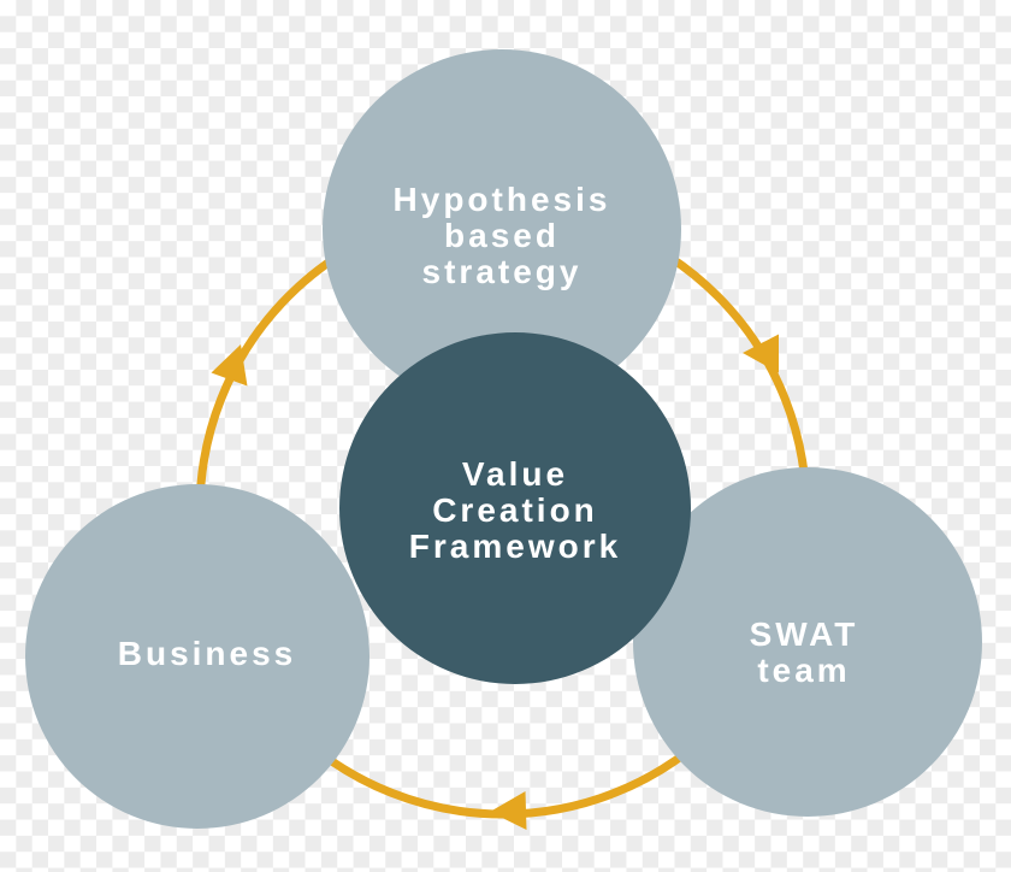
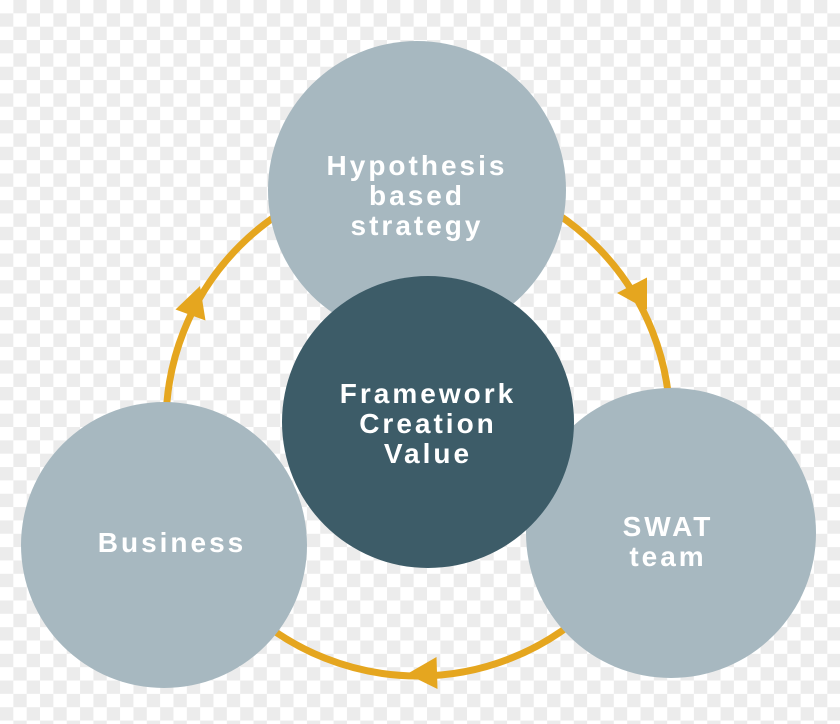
  Hypothesis
  based
  strategy
- Value
+ Framework
  Creation
- Framework
+ Value
  Business
  SWAT
  team
